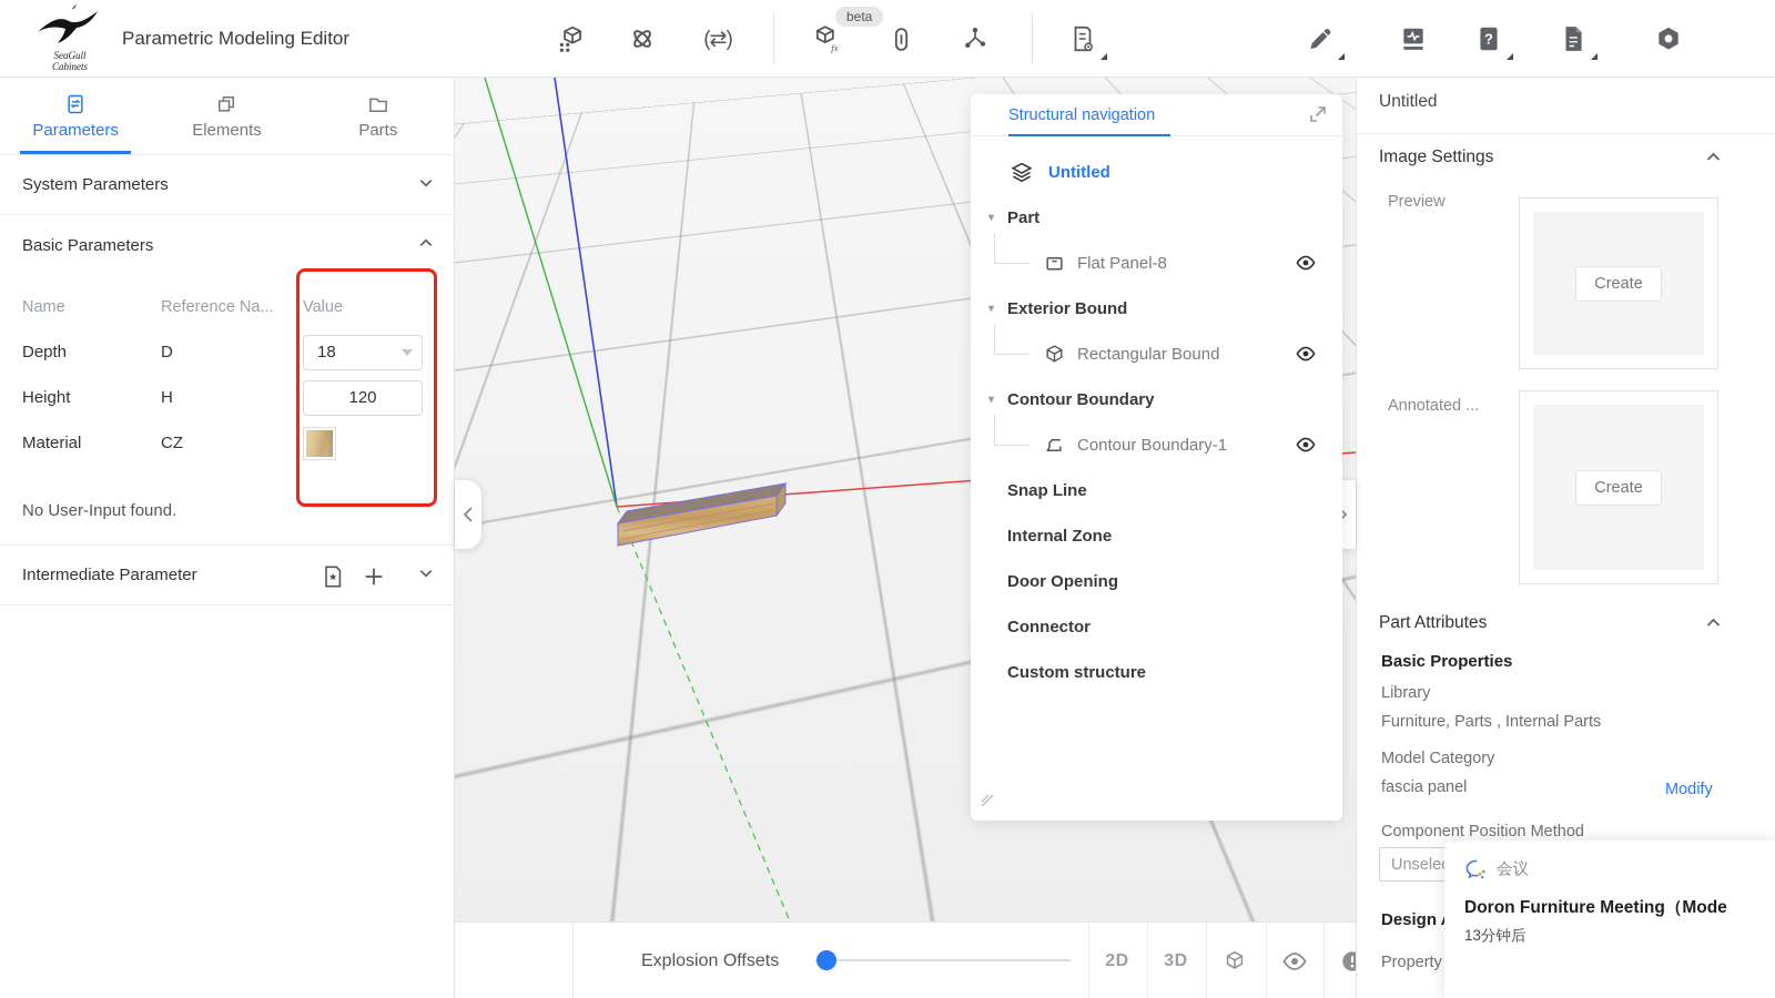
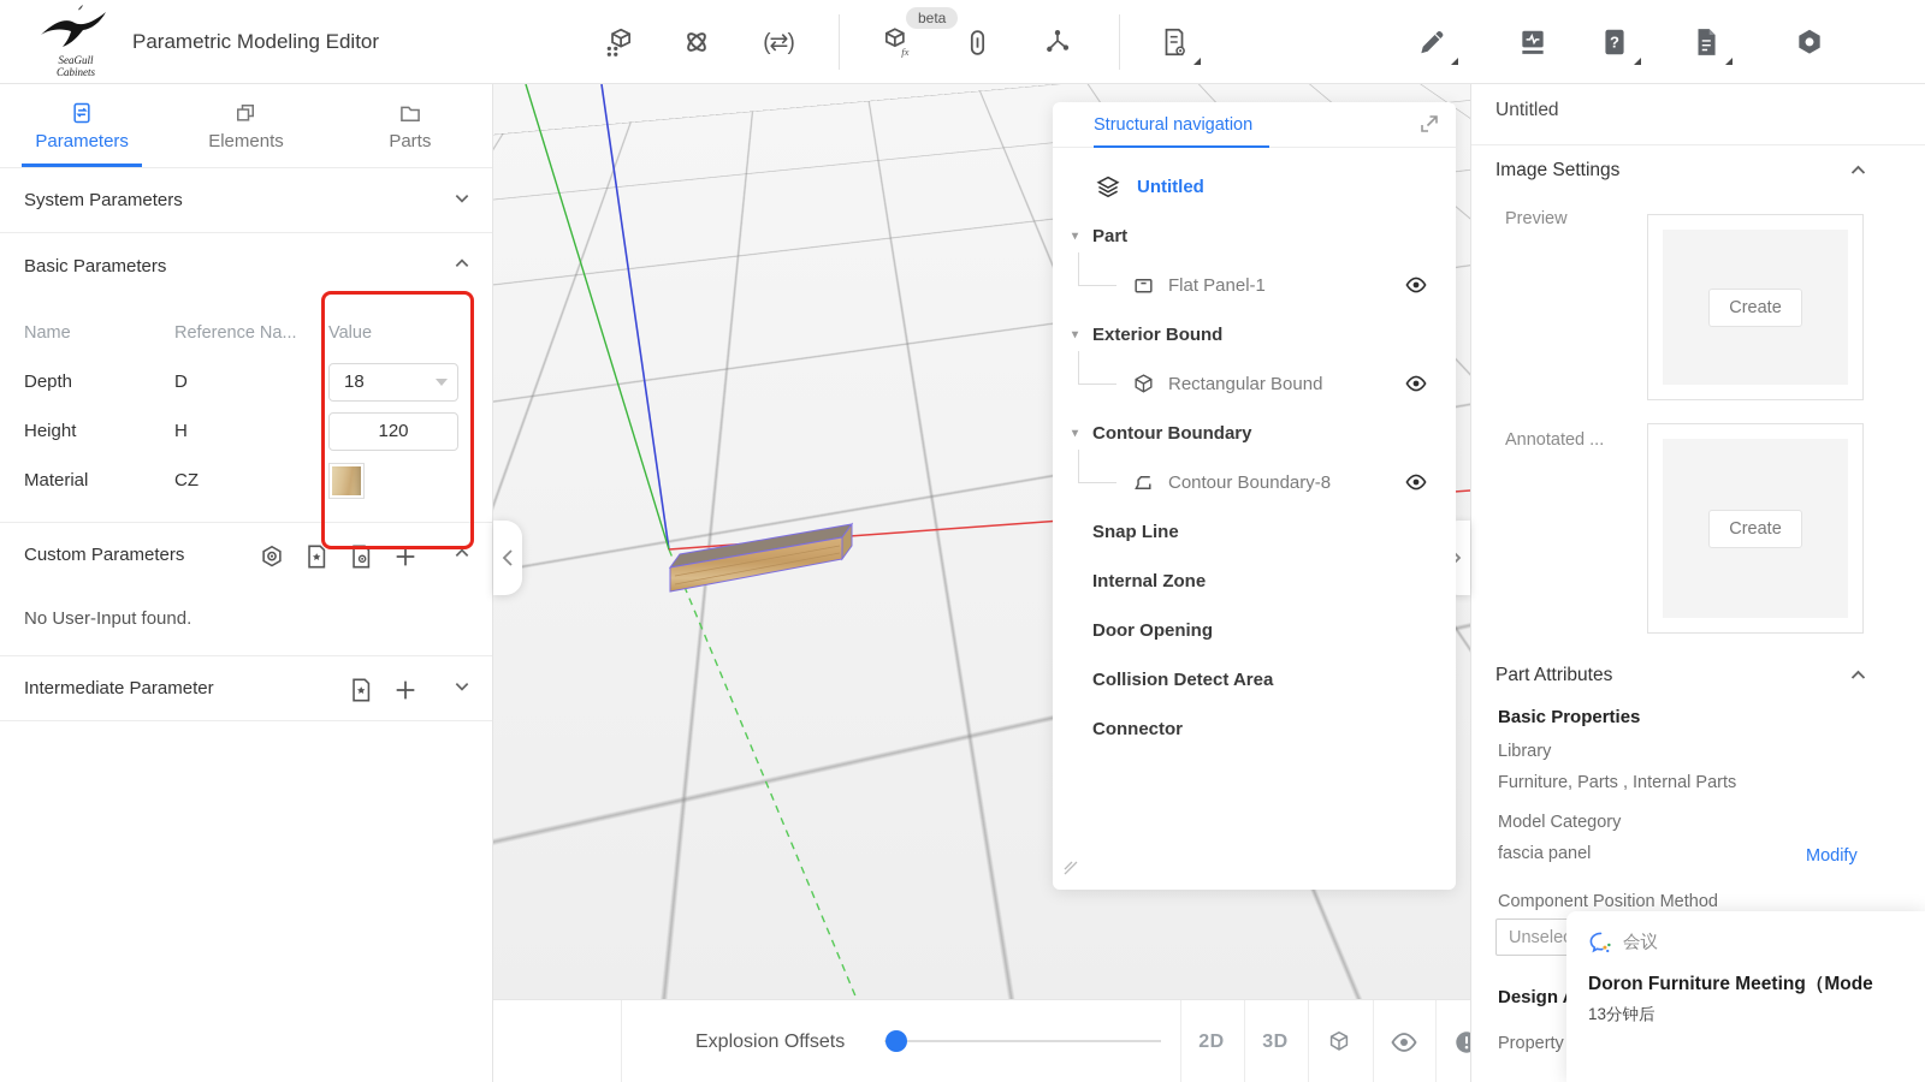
  SeaGull
  Cabinets
  Parametric Modeling Editor
  (⇄)
  beta
  fx
  ?
  Parameters
  Elements
  Parts
  System Parameters
  Basic Parameters
  Name
  Reference Na...
  Value
  Depth
  D
  18
  Height
  H
  120
  Material
  CZ
+ Custom Parameters
  No User-Input found.
  Intermediate Parameter
  Explosion Offsets
  2D
  3D
  Structural navigation
  Untitled
  ▾
  Part
- Flat Panel-8
+ Flat Panel-1
  ▾
  Exterior Bound
  Rectangular Bound
  ▾
  Contour Boundary
- Contour Boundary-1
+ Contour Boundary-8
  Snap Line
  Internal Zone
  Door Opening
+ Collision Detect Area
  Connector
- Custom structure
  Untitled
  Image Settings
  Preview
  Create
  Annotated ...
  Create
  Part Attributes
  Basic Properties
  Library
  Furniture, Parts , Internal Parts
  Model Category
  fascia panel
  Modify
  Component Position Method
  Unsele
  Design
  Property
  会议
  Doron Furniture Meeting（Mode
  13分钟后
